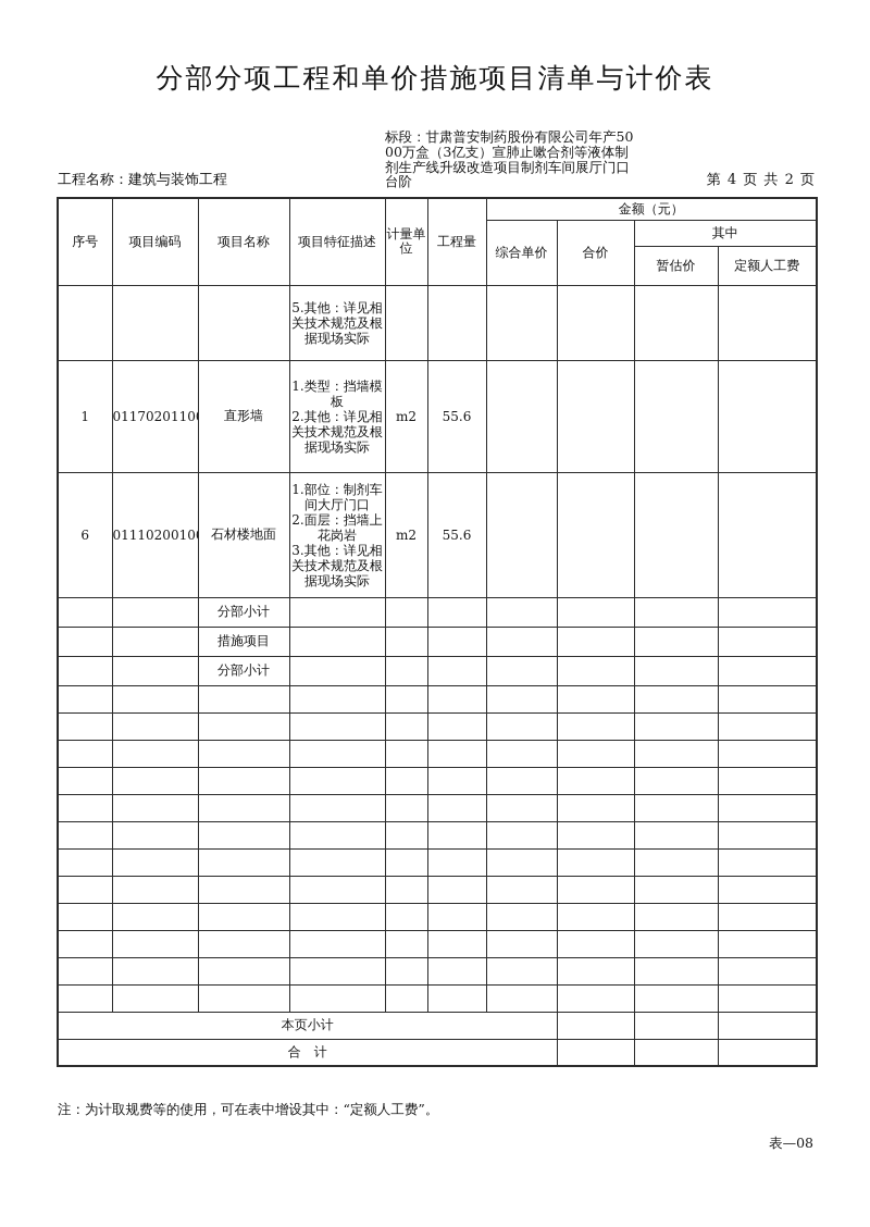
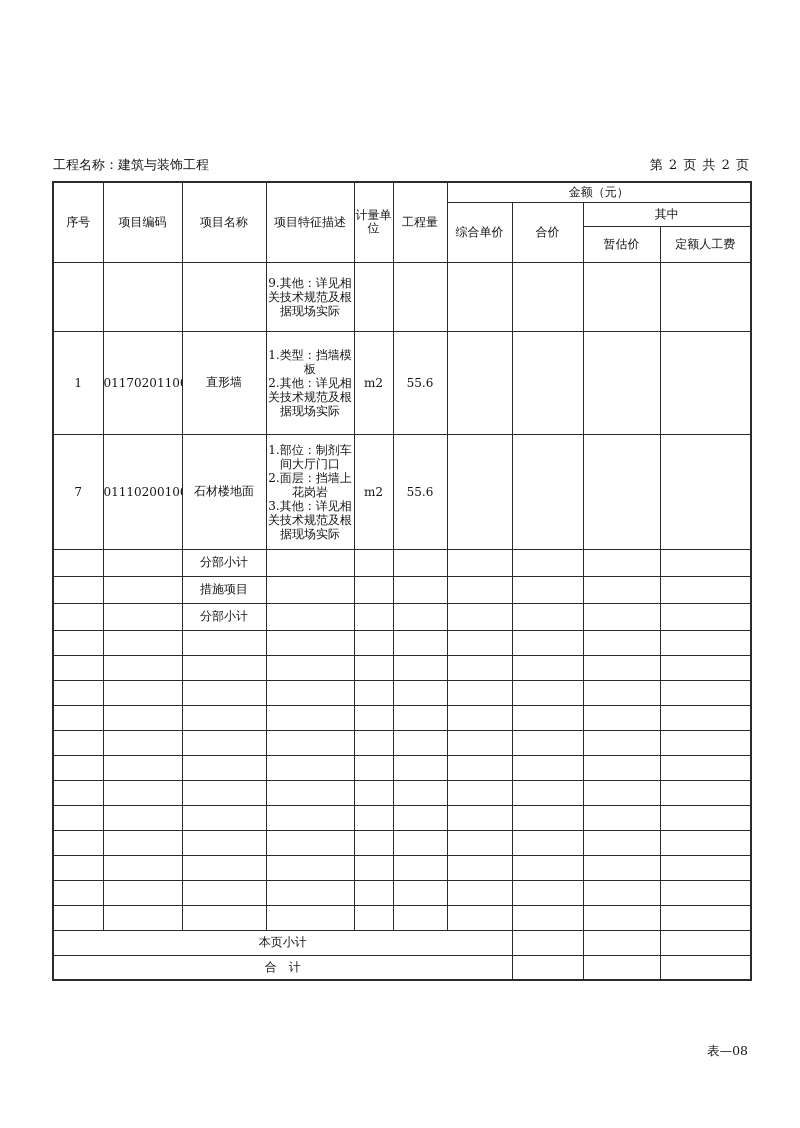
- 分部分项工程和单价措施项目清单与计价表
  工程名称：建筑与装饰工程
- 标段：甘肃普安制药股份有限公司年产5000万盒（3亿支）宣肺止嗽合剂等液体制剂生产线升级改造项目制剂车间展厅门口台阶
- 第 4 页 共 2 页
+ 第 2 页 共 2 页
  序号	项目编码	项目名称	项目特征描述	计量单位	工程量	金额（元）
  综合单价	合价	其中
  暂估价	定额人工费
- 			5.其他：详见相关技术规范及根据现场实际
+ 			9.其他：详见相关技术规范及根据现场实际
  1	0117020110	直形墙	1.类型：挡墙模板 2.其他：详见相关技术规范及根据现场实际	m2	55.6
- 6	0111020010	石材楼地面	1.部位：制剂车间大厅门口 2.面层：挡墙上花岗岩 3.其他：详见相关技术规范及根据现场实际	m2	55.6
+ 7	0111020010	石材楼地面	1.部位：制剂车间大厅门口 2.面层：挡墙上花岗岩 3.其他：详见相关技术规范及根据现场实际	m2	55.6
  		分部小计
  		措施项目
  		分部小计
  本页小计
  合 计
- 注：为计取规费等的使用，可在表中增设其中：“定额人工费”。
  表—08
